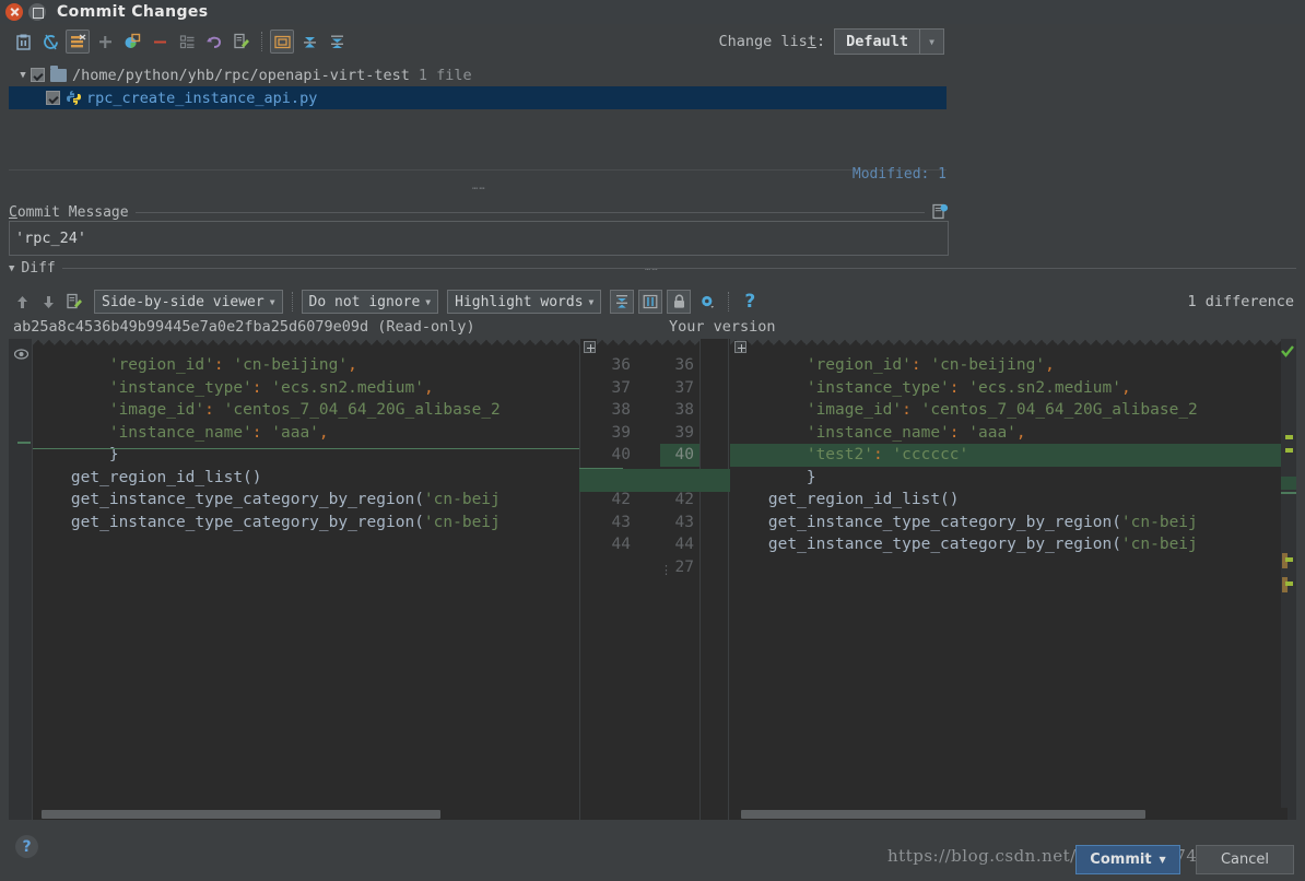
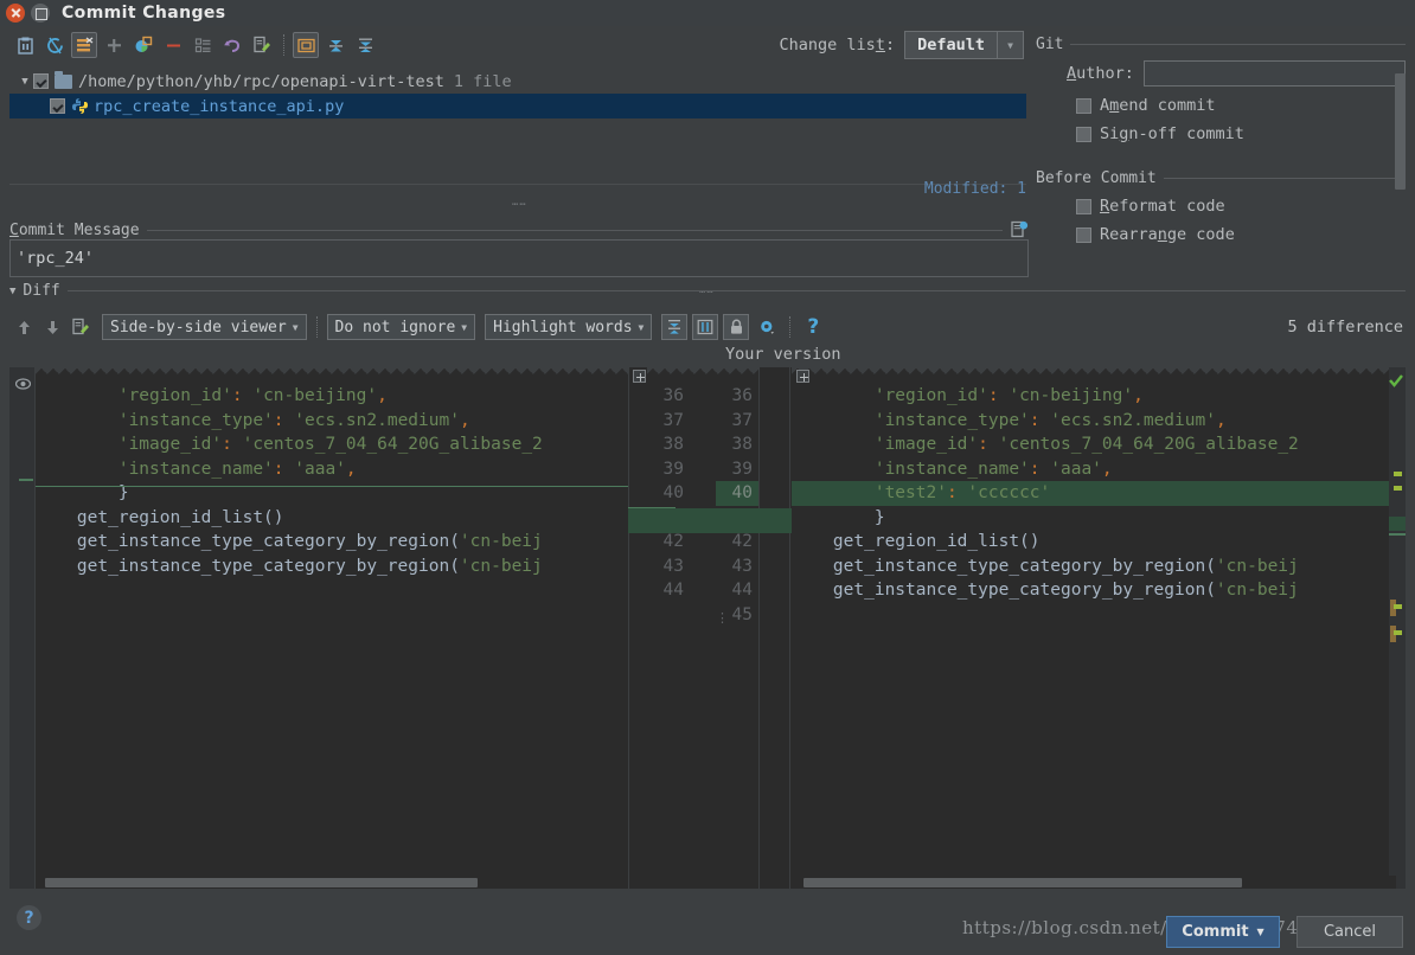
  Commit Changes
  Change list:
  Default
  ▼
  ▼
  /home/python/yhb/rpc/openapi-virt-test
  1 file
  rpc_create_instance_api.py
  Modified: 1
  ⋯⋯
  ⋯⋯
  Commit Message
  'rpc_24'
  ▼
  Diff
+ Git
+ Author:
+ Amend commit
+ Sign-off commit
+ Before Commit
+ Reformat code
+ Rearrange code
  Side-by-side viewer
  ▼
  Do not ignore
  ▼
  Highlight words
  ▼
  ?
- 1 difference
+ 5 difference
- ab25a8c4536b49b99445e7a0e2fba25d6079e09d (Read-only)
  Your version
  'region_id': 'cn-beijing',
  'instance_type': 'ecs.sn2.medium',
  'image_id': 'centos_7_04_64_20G_alibase_2
  'instance_name': 'aaa',
  }
  get_region_id_list()
  get_instance_type_category_by_region('cn-beij
  get_instance_type_category_by_region('cn-beij
  36
  37
  38
  39
  40
  42
  43
  44
  36
  37
  38
  39
  40
  42
  43
  44
- 27
+ 45
  'region_id': 'cn-beijing',
  'instance_type': 'ecs.sn2.medium',
  'image_id': 'centos_7_04_64_20G_alibase_2
  'instance_name': 'aaa',
  'test2': 'cccccc'
  }
  get_region_id_list()
  get_instance_type_category_by_region('cn-beij
  get_instance_type_category_by_region('cn-beij
  ⋮
  ?
  Commit
  ▼
  Cancel
